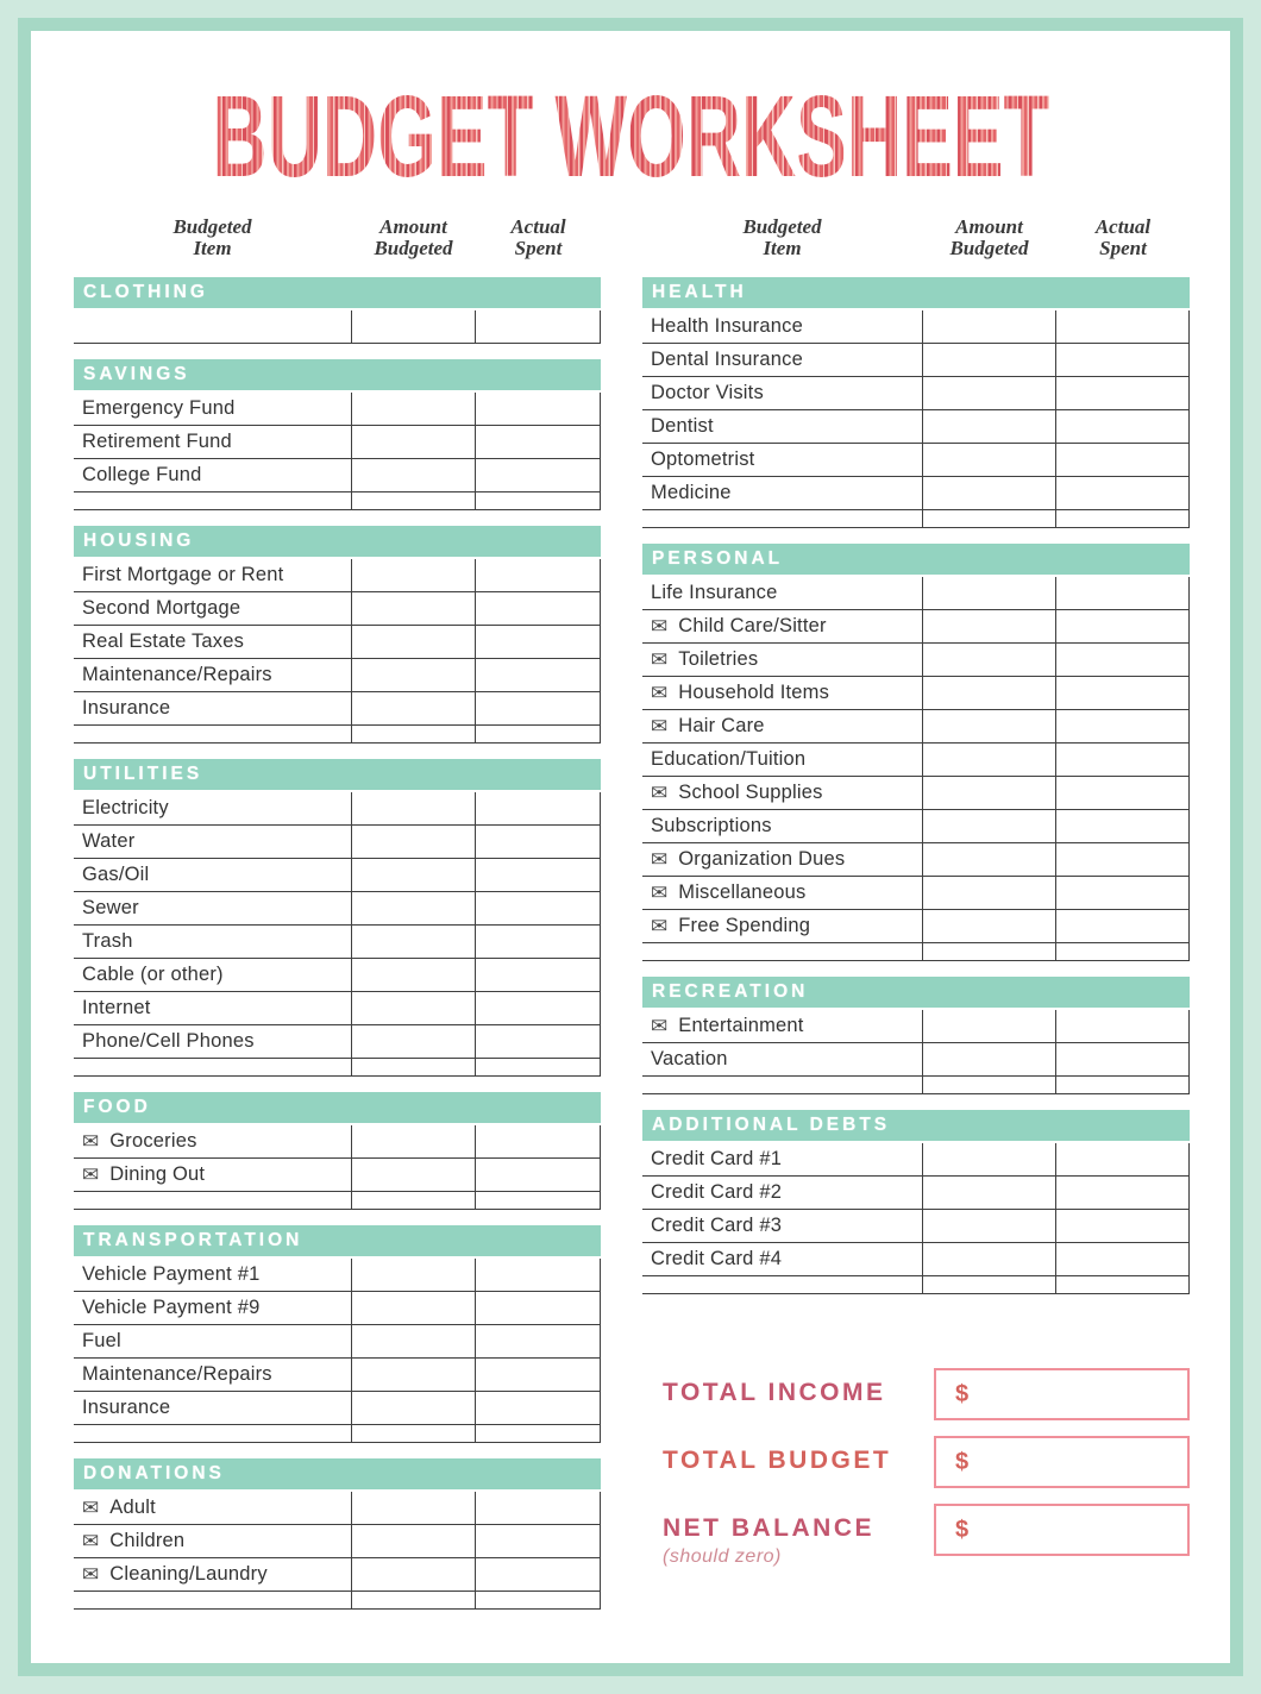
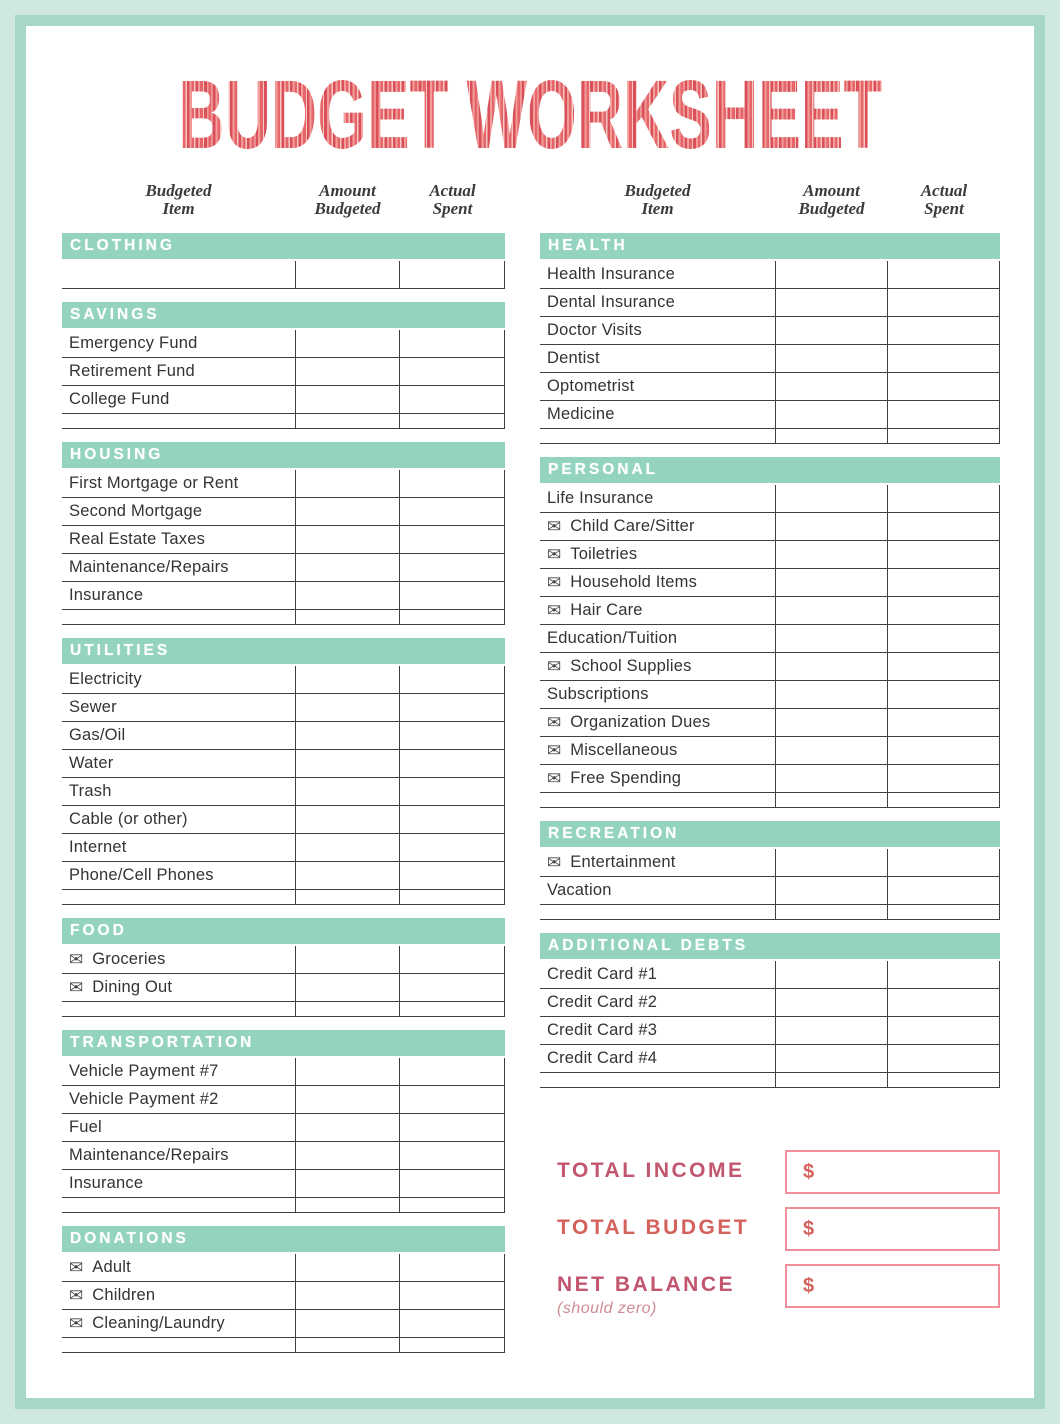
  BUDGET WORKSHEET
  Budgeted
  Item
  Amount
  Budgeted
  Actual
  Spent
  Budgeted
  Item
  Amount
  Budgeted
  Actual
  Spent
  CLOTHING
  SAVINGS
  Emergency Fund
  Retirement Fund
  College Fund
  HOUSING
  First Mortgage or Rent
  Second Mortgage
  Real Estate Taxes
  Maintenance/Repairs
  Insurance
  UTILITIES
  Electricity
- Water
+ Sewer
  Gas/Oil
- Sewer
+ Water
  Trash
  Cable (or other)
  Internet
  Phone/Cell Phones
  FOOD
  ✉
  Groceries
  ✉
  Dining Out
  TRANSPORTATION
- Vehicle Payment #1
+ Vehicle Payment #7
- Vehicle Payment #9
+ Vehicle Payment #2
  Fuel
  Maintenance/Repairs
  Insurance
  DONATIONS
  ✉
  Adult
  ✉
  Children
  ✉
  Cleaning/Laundry
  HEALTH
  Health Insurance
  Dental Insurance
  Doctor Visits
  Dentist
  Optometrist
  Medicine
  PERSONAL
  Life Insurance
  ✉
  Child Care/Sitter
  ✉
  Toiletries
  ✉
  Household Items
  ✉
  Hair Care
  Education/Tuition
  ✉
  School Supplies
  Subscriptions
  ✉
  Organization Dues
  ✉
  Miscellaneous
  ✉
  Free Spending
  RECREATION
  ✉
  Entertainment
  Vacation
  ADDITIONAL DEBTS
  Credit Card #1
  Credit Card #2
  Credit Card #3
  Credit Card #4
  TOTAL INCOME
  $
  TOTAL BUDGET
  $
  NET BALANCE
  (should zero)
  $
